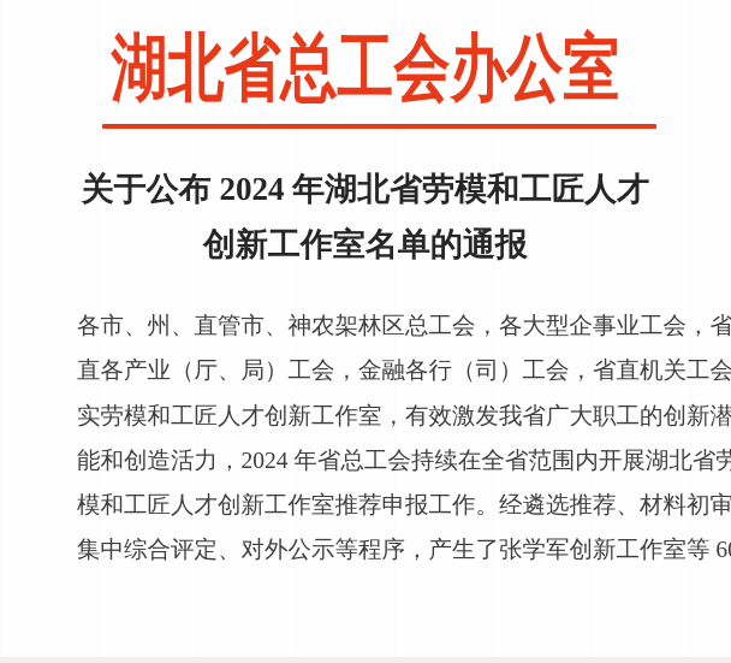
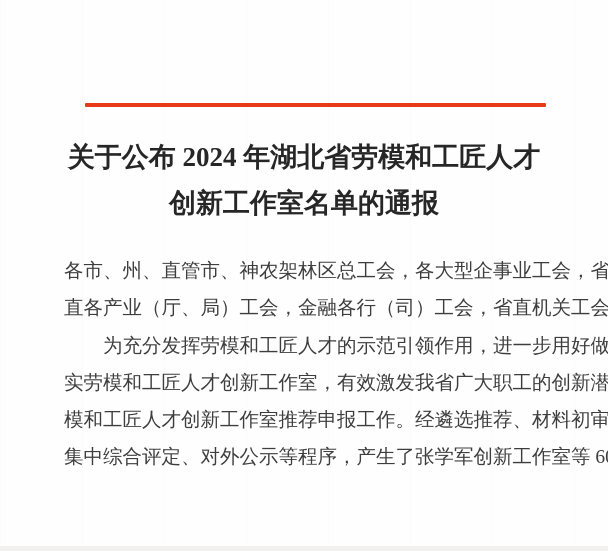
- 湖北省总工会办公室
  关于公布 2024 年湖北省劳模和工匠人才
  创新工作室名单的通报
  各市、州、直管市、神农架林区总工会，各大型企事业工会，省
  直各产业（厅、局）工会，金融各行（司）工会，省直机关工会
+ 为充分发挥劳模和工匠人才的示范引领作用，进一步用好做
  实劳模和工匠人才创新工作室，有效激发我省广大职工的创新潜
- 能和创造活力，2024 年省总工会持续在全省范围内开展湖北省劳
  模和工匠人才创新工作室推荐申报工作。经遴选推荐、材料初审
  集中综合评定、对外公示等程序，产生了张学军创新工作室等 6
